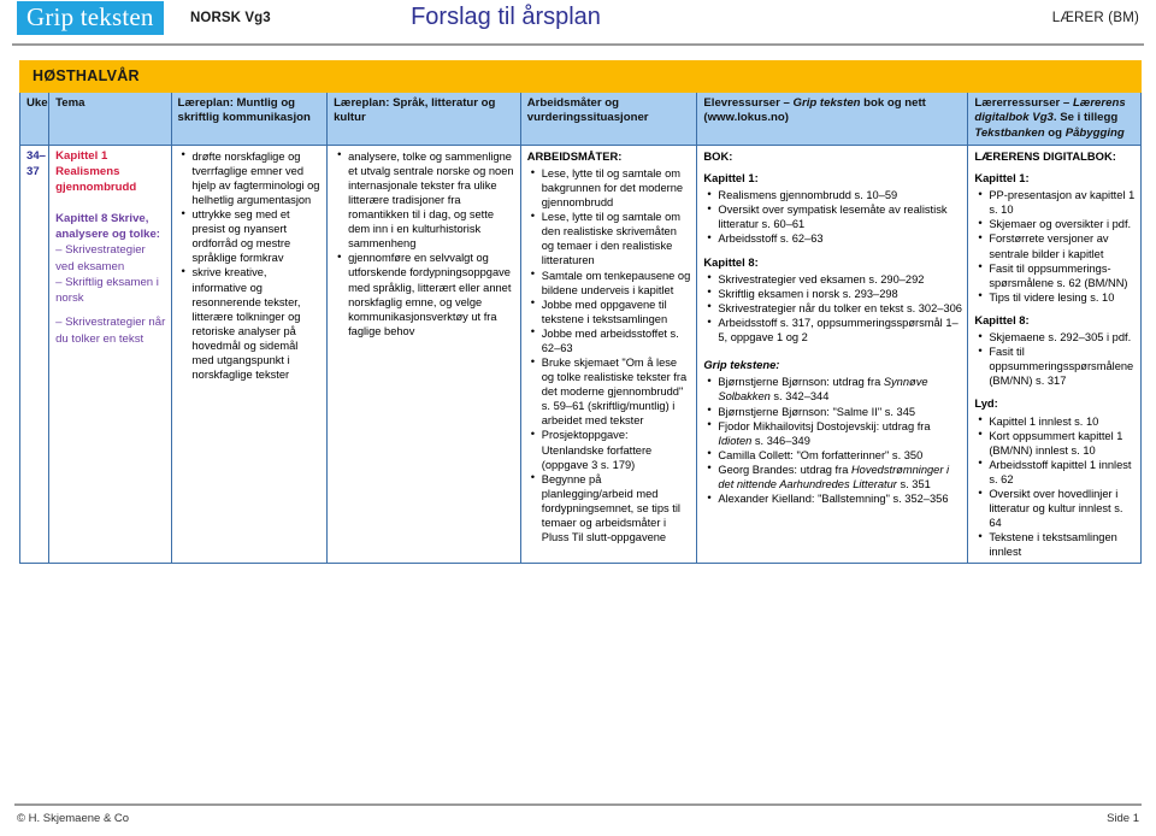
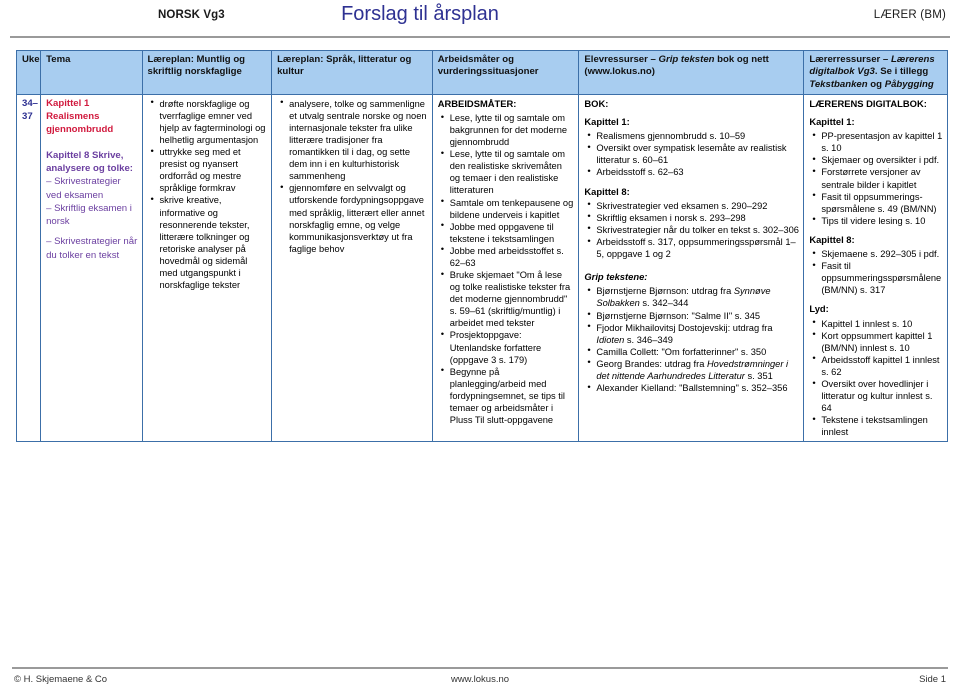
- Grip teksten
  NORSK Vg3
  Forslag til årsplan
  LÆRER (BM)
- HØSTHALVÅR
- Uke	Tema	Læreplan: Muntlig og skriftlig kommunikasjon	Læreplan: Språk, litteratur og kultur	Arbeidsmåter og vurderingssituasjoner	Elevressurser – Grip teksten bok og nett (www.lokus.no)	Lærerressurser – Lærerens digitalbok Vg3. Se i tillegg Tekstbanken og Påbygging
+ Uke	Tema	Læreplan: Muntlig og skriftlig norskfaglige	Læreplan: Språk, litteratur og kultur	Arbeidsmåter og vurderingssituasjoner	Elevressurser – Grip teksten bok og nett (www.lokus.no)	Lærerressurser – Lærerens digitalbok Vg3. Se i tillegg Tekstbanken og Påbygging
- 34–37	Kapittel 1 Realismens gjennombrudd Kapittel 8 Skrive, analysere og tolke: – Skrivestrategier ved eksamen – Skriftlig eksamen i norsk – Skrivestrategier når du tolker en tekst	drøfte norskfaglige og tverrfaglige emner ved hjelp av fagterminologi og helhetlig argumentasjon uttrykke seg med et presist og nyansert ordforråd og mestre språklige formkrav skrive kreative, informative og resonnerende tekster, litterære tolkninger og retoriske analyser på hovedmål og sidemål med utgangspunkt i norskfaglige tekster	analysere, tolke og sammenligne et utvalg sentrale norske og noen internasjonale tekster fra ulike litterære tradisjoner fra romantikken til i dag, og sette dem inn i en kulturhistorisk sammenheng gjennomføre en selvvalgt og utforskende fordypningsoppgave med språklig, litterært eller annet norskfaglig emne, og velge kommunikasjonsverktøy ut fra faglige behov	ARBEIDSMÅTER: Lese, lytte til og samtale om bakgrunnen for det moderne gjennombrudd Lese, lytte til og samtale om den realistiske skrivemåten og temaer i den realistiske litteraturen Samtale om tenkepausene og bildene underveis i kapitlet Jobbe med oppgavene til tekstene i tekstsamlingen Jobbe med arbeidsstoffet s. 62–63 Bruke skjemaet "Om å lese og tolke realistiske tekster fra det moderne gjennombrudd" s. 59–61 (skriftlig/muntlig) i arbeidet med tekster Prosjektoppgave: Utenlandske forfattere (oppgave 3 s. 179) Begynne på planlegging/arbeid med fordypningsemnet, se tips til temaer og arbeidsmåter i Pluss Til slutt-oppgavene	BOK: Kapittel 1: Realismens gjennombrudd s. 10–59 Oversikt over sympatisk lesemåte av realistisk litteratur s. 60–61 Arbeidsstoff s. 62–63 Kapittel 8: Skrivestrategier ved eksamen s. 290–292 Skriftlig eksamen i norsk s. 293–298 Skrivestrategier når du tolker en tekst s. 302–306 Arbeidsstoff s. 317, oppsummeringsspørsmål 1–5, oppgave 1 og 2 Grip tekstene: Bjørnstjerne Bjørnson: utdrag fra Synnøve Solbakken s. 342–344 Bjørnstjerne Bjørnson: "Salme II" s. 345 Fjodor Mikhailovitsj Dostojevskij: utdrag fra Idioten s. 346–349 Camilla Collett: "Om forfatterinner" s. 350 Georg Brandes: utdrag fra Hovedstrømninger i det nittende Aarhundredes Litteratur s. 351 Alexander Kielland: "Ballstemning" s. 352–356	LÆRERENS DIGITALBOK: Kapittel 1: PP-presentasjon av kapittel 1 s. 10 Skjemaer og oversikter i pdf. Forstørrete versjoner av sentrale bilder i kapitlet Fasit til oppsummerings-spørsmålene s. 62 (BM/NN) Tips til videre lesing s. 10 Kapittel 8: Skjemaene s. 292–305 i pdf. Fasit til oppsummeringsspørsmålene (BM/NN) s. 317 Lyd: Kapittel 1 innlest s. 10 Kort oppsummert kapittel 1 (BM/NN) innlest s. 10 Arbeidsstoff kapittel 1 innlest s. 62 Oversikt over hovedlinjer i litteratur og kultur innlest s. 64 Tekstene i tekstsamlingen innlest
+ 34–37	Kapittel 1 Realismens gjennombrudd Kapittel 8 Skrive, analysere og tolke: – Skrivestrategier ved eksamen – Skriftlig eksamen i norsk – Skrivestrategier når du tolker en tekst	drøfte norskfaglige og tverrfaglige emner ved hjelp av fagterminologi og helhetlig argumentasjon uttrykke seg med et presist og nyansert ordforråd og mestre språklige formkrav skrive kreative, informative og resonnerende tekster, litterære tolkninger og retoriske analyser på hovedmål og sidemål med utgangspunkt i norskfaglige tekster	analysere, tolke og sammenligne et utvalg sentrale norske og noen internasjonale tekster fra ulike litterære tradisjoner fra romantikken til i dag, og sette dem inn i en kulturhistorisk sammenheng gjennomføre en selvvalgt og utforskende fordypningsoppgave med språklig, litterært eller annet norskfaglig emne, og velge kommunikasjonsverktøy ut fra faglige behov	ARBEIDSMÅTER: Lese, lytte til og samtale om bakgrunnen for det moderne gjennombrudd Lese, lytte til og samtale om den realistiske skrivemåten og temaer i den realistiske litteraturen Samtale om tenkepausene og bildene underveis i kapitlet Jobbe med oppgavene til tekstene i tekstsamlingen Jobbe med arbeidsstoffet s. 62–63 Bruke skjemaet "Om å lese og tolke realistiske tekster fra det moderne gjennombrudd" s. 59–61 (skriftlig/muntlig) i arbeidet med tekster Prosjektoppgave: Utenlandske forfattere (oppgave 3 s. 179) Begynne på planlegging/arbeid med fordypningsemnet, se tips til temaer og arbeidsmåter i Pluss Til slutt-oppgavene	BOK: Kapittel 1: Realismens gjennombrudd s. 10–59 Oversikt over sympatisk lesemåte av realistisk litteratur s. 60–61 Arbeidsstoff s. 62–63 Kapittel 8: Skrivestrategier ved eksamen s. 290–292 Skriftlig eksamen i norsk s. 293–298 Skrivestrategier når du tolker en tekst s. 302–306 Arbeidsstoff s. 317, oppsummeringsspørsmål 1–5, oppgave 1 og 2 Grip tekstene: Bjørnstjerne Bjørnson: utdrag fra Synnøve Solbakken s. 342–344 Bjørnstjerne Bjørnson: "Salme II" s. 345 Fjodor Mikhailovitsj Dostojevskij: utdrag fra Idioten s. 346–349 Camilla Collett: "Om forfatterinner" s. 350 Georg Brandes: utdrag fra Hovedstrømninger i det nittende Aarhundredes Litteratur s. 351 Alexander Kielland: "Ballstemning" s. 352–356	LÆRERENS DIGITALBOK: Kapittel 1: PP-presentasjon av kapittel 1 s. 10 Skjemaer og oversikter i pdf. Forstørrete versjoner av sentrale bilder i kapitlet Fasit til oppsummerings-spørsmålene s. 49 (BM/NN) Tips til videre lesing s. 10 Kapittel 8: Skjemaene s. 292–305 i pdf. Fasit til oppsummeringsspørsmålene (BM/NN) s. 317 Lyd: Kapittel 1 innlest s. 10 Kort oppsummert kapittel 1 (BM/NN) innlest s. 10 Arbeidsstoff kapittel 1 innlest s. 62 Oversikt over hovedlinjer i litteratur og kultur innlest s. 64 Tekstene i tekstsamlingen innlest
  © H. Skjemaene & Co
+ www.lokus.no
  Side 1
